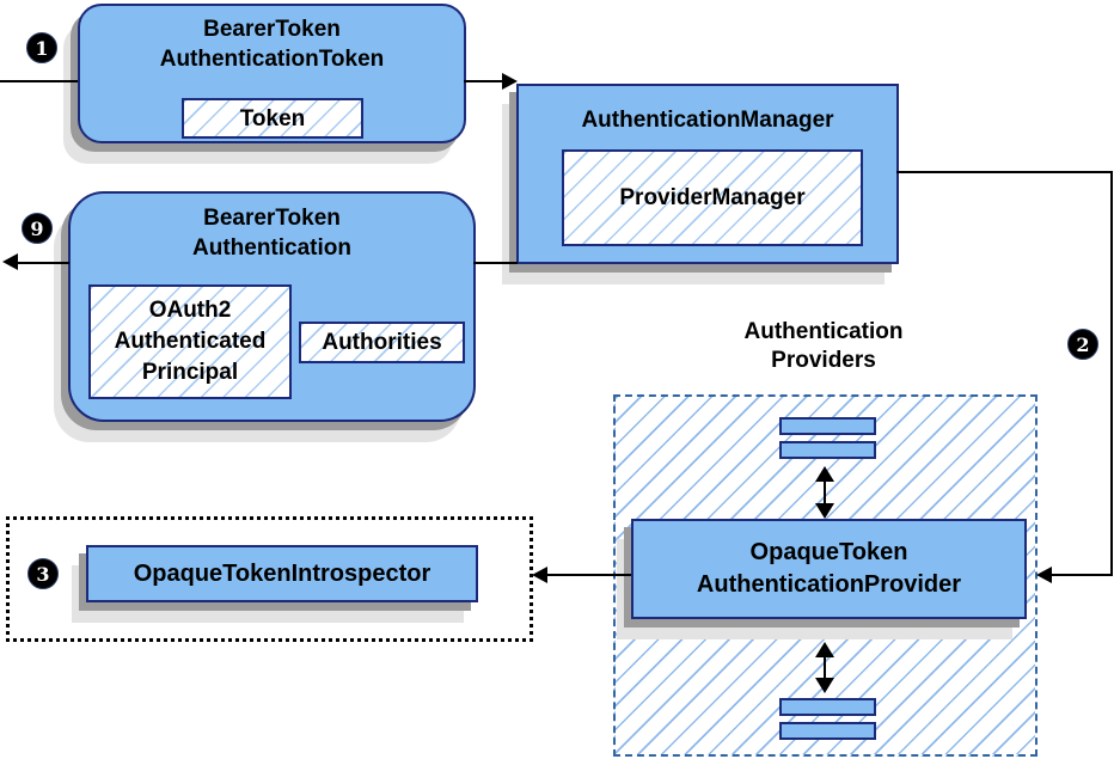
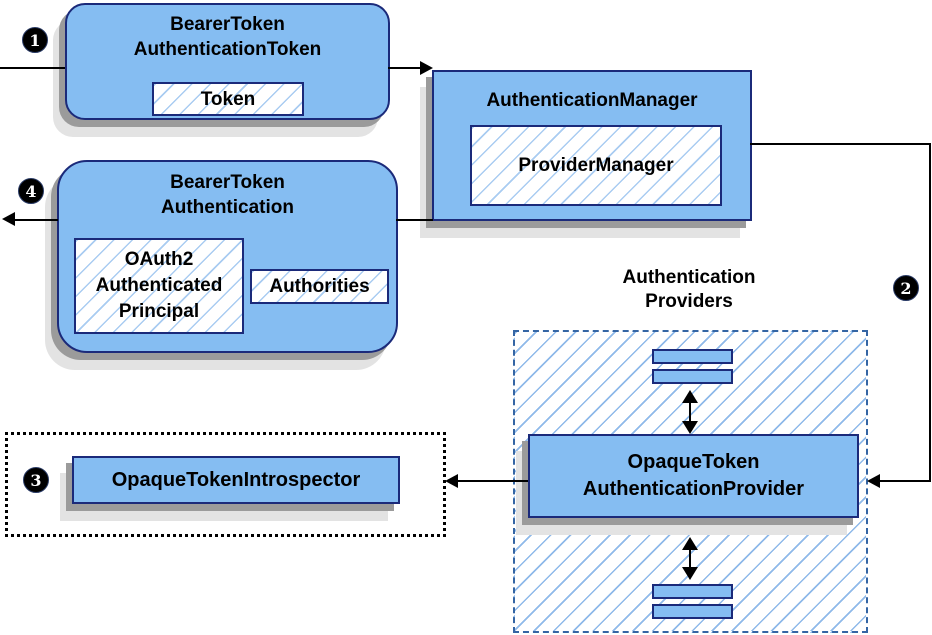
  Authentication
  Providers
  BearerToken
  AuthenticationToken
  Token
  AuthenticationManager
  ProviderManager
  BearerToken
  Authentication
  OAuth2
  Authenticated
  Principal
  Authorities
  OpaqueToken
  AuthenticationProvider
  OpaqueTokenIntrospector
  1
  2
  3
- 9
+ 4
